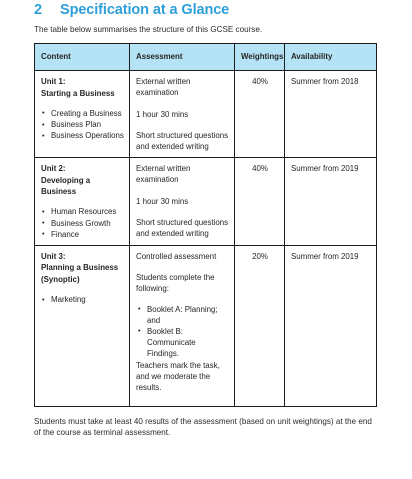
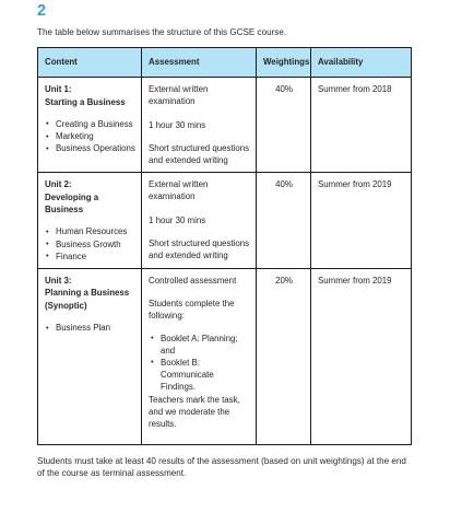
  2
- Specification at a Glance
  The table below summarises the structure of this GCSE course.
  Content	Assessment	Weightings	Availability
- Unit 1: Starting a Business Creating a Business Business Plan Business Operations	External written examination 1 hour 30 mins Short structured questions and extended writing	40%	Summer from 2018
+ Unit 1: Starting a Business Creating a Business Marketing Business Operations	External written examination 1 hour 30 mins Short structured questions and extended writing	40%	Summer from 2018
  Unit 2: Developing a Business Human Resources Business Growth Finance	External written examination 1 hour 30 mins Short structured questions and extended writing	40%	Summer from 2019
- Unit 3: Planning a Business (Synoptic) Marketing	Controlled assessment Students complete the following: Booklet A: Planning; and Booklet B: Communicate Findings. Teachers mark the task, and we moderate the results.	20%	Summer from 2019
+ Unit 3: Planning a Business (Synoptic) Business Plan	Controlled assessment Students complete the following: Booklet A: Planning; and Booklet B: Communicate Findings. Teachers mark the task, and we moderate the results.	20%	Summer from 2019
  Students must take at least 40 results of the assessment (based on unit weightings) at the end of the course as terminal assessment.
